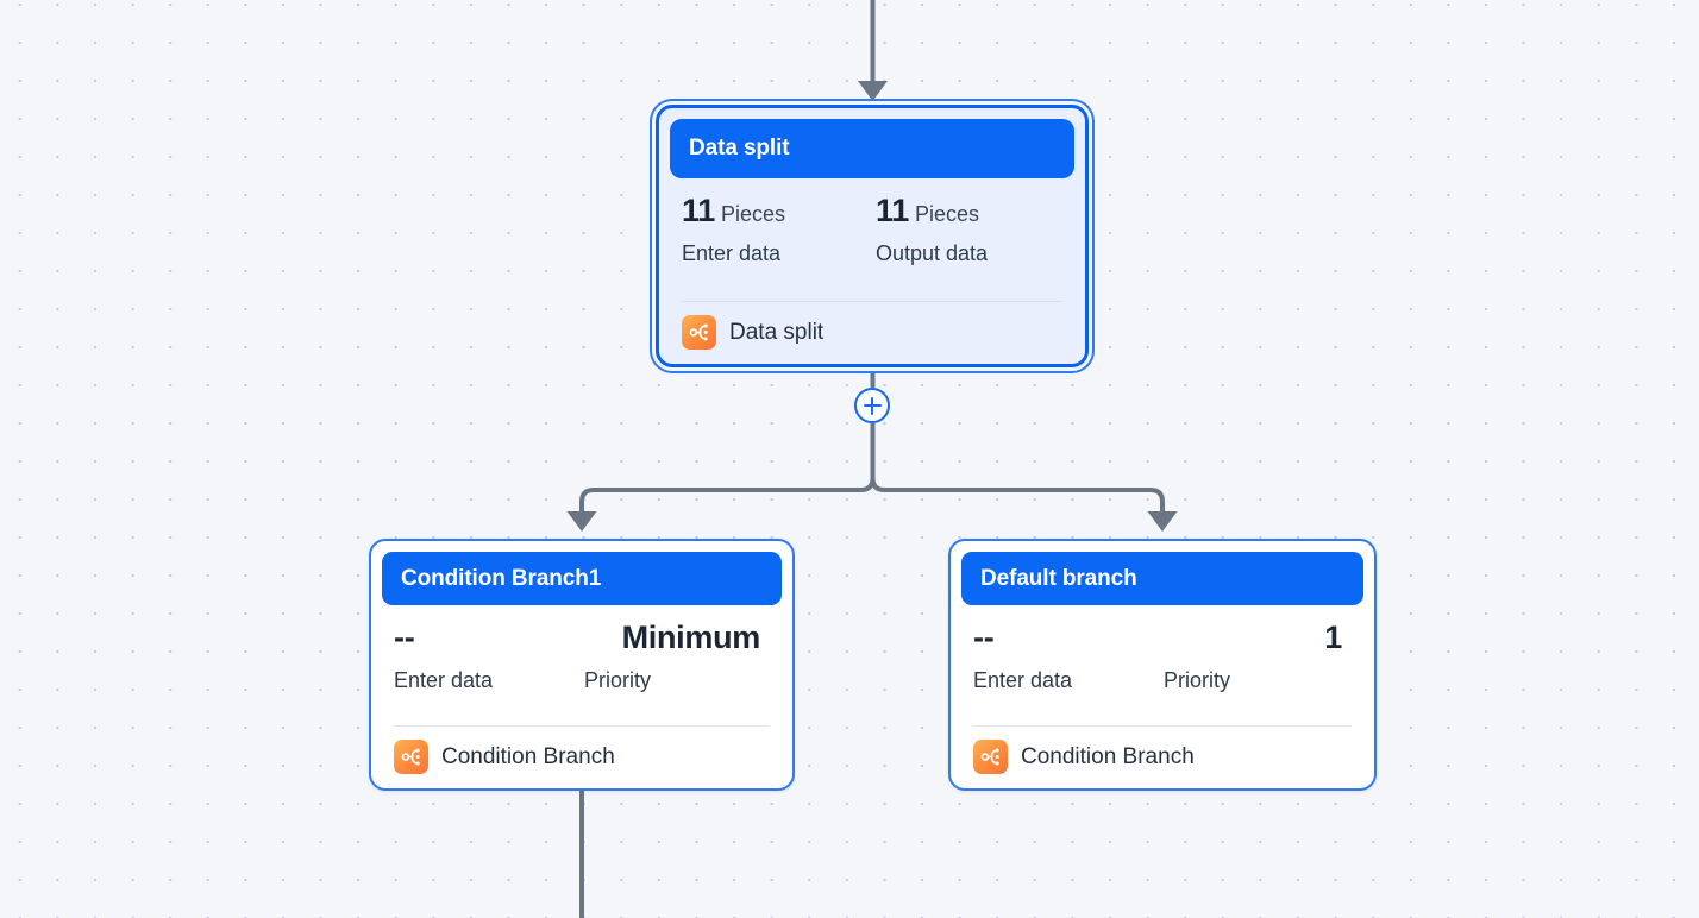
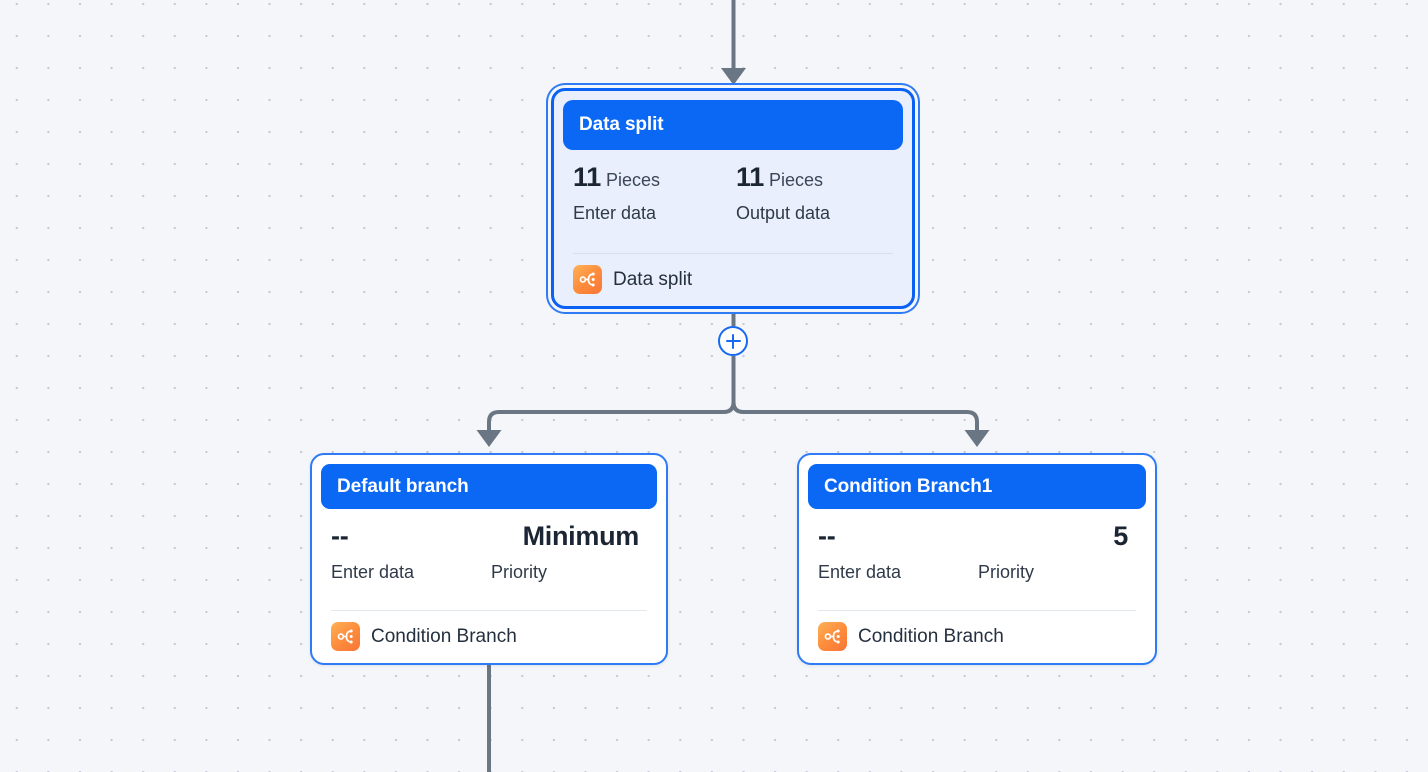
  Data split
  11
  Pieces
  Enter data
  11
  Pieces
  Output data
  Data split
- Condition Branch1
+ Default branch
  --
  Enter data
  Minimum
  Priority
  Condition Branch
- Default branch
+ Condition Branch1
  --
  Enter data
- 1
+ 5
  Priority
  Condition Branch
